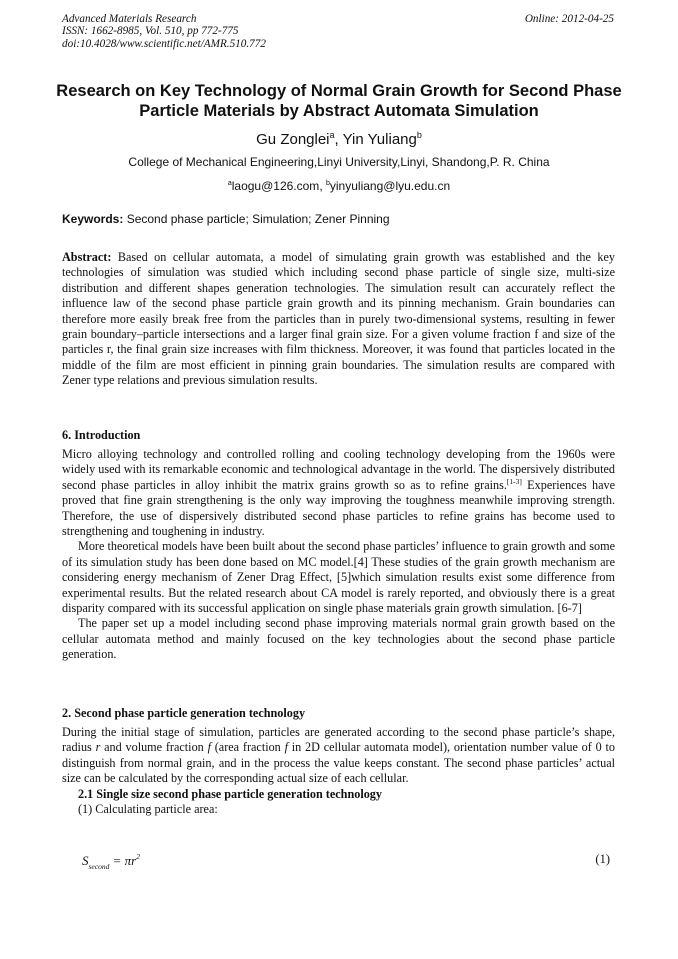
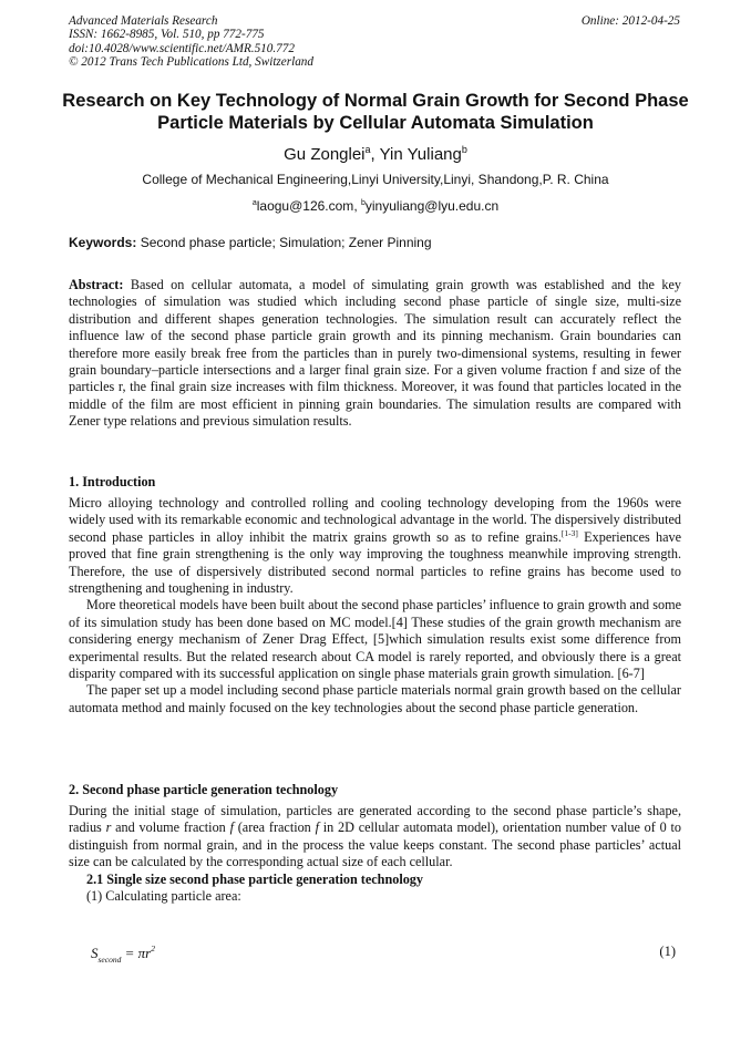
  Advanced Materials Research
  ISSN: 1662-8985, Vol. 510, pp 772-775
  doi:10.4028/www.scientific.net/AMR.510.772
+ © 2012 Trans Tech Publications Ltd, Switzerland
  Online: 2012-04-25
  Research on Key Technology of Normal Grain Growth for Second Phase
- Particle Materials by Abstract Automata Simulation
+ Particle Materials by Cellular Automata Simulation
  Gu Zongleia, Yin Yuliangb
  College of Mechanical Engineering,Linyi University,Linyi, Shandong,P. R. China
  laogu@126.com, yinyuliang@lyu.edu.cn
  Keywords: Second phase particle; Simulation; Zener Pinning
  Abstract: Based on cellular automata, a model of simulating grain growth was established and the key technologies of simulation was studied which including second phase particle of single size, multi-size distribution and different shapes generation technologies. The simulation result can accurately reflect the influence law of the second phase particle grain growth and its pinning mechanism. Grain boundaries can therefore more easily break free from the particles than in purely two-dimensional systems, resulting in fewer grain boundary–particle intersections and a larger final grain size. For a given volume fraction f and size of the particles r, the final grain size increases with film thickness. Moreover, it was found that particles located in the middle of the film are most efficient in pinning grain boundaries. The simulation results are compared with Zener type relations and previous simulation results.
- 6. Introduction
+ 1. Introduction
- Micro alloying technology and controlled rolling and cooling technology developing from the 1960s were widely used with its remarkable economic and technological advantage in the world. The dispersively distributed second phase particles in alloy inhibit the matrix grains growth so as to refine grains.[1-3] Experiences have proved that fine grain strengthening is the only way improving the toughness meanwhile improving strength. Therefore, the use of dispersively distributed second phase particles to refine grains has become used to strengthening and toughening in industry.
+ Micro alloying technology and controlled rolling and cooling technology developing from the 1960s were widely used with its remarkable economic and technological advantage in the world. The dispersively distributed second phase particles in alloy inhibit the matrix grains growth so as to refine grains.[1-3] Experiences have proved that fine grain strengthening is the only way improving the toughness meanwhile improving strength. Therefore, the use of dispersively distributed second normal particles to refine grains has become used to strengthening and toughening in industry.
  More theoretical models have been built about the second phase particles’ influence to grain growth and some of its simulation study has been done based on MC model.[4] These studies of the grain growth mechanism are considering energy mechanism of Zener Drag Effect, [5]which simulation results exist some difference from experimental results. But the related research about CA model is rarely reported, and obviously there is a great disparity compared with its successful application on single phase materials grain growth simulation. [6-7]
- The paper set up a model including second phase improving materials normal grain growth based on the cellular automata method and mainly focused on the key technologies about the second phase particle generation.
+ The paper set up a model including second phase particle materials normal grain growth based on the cellular automata method and mainly focused on the key technologies about the second phase particle generation.
  2. Second phase particle generation technology
  During the initial stage of simulation, particles are generated according to the second phase particle’s shape, radius r and volume fraction f (area fraction f in 2D cellular automata model), orientation number value of 0 to distinguish from normal grain, and in the process the value keeps constant. The second phase particles’ actual size can be calculated by the corresponding actual size of each cellular.
  2.1 Single size second phase particle generation technology
  (1) Calculating particle area:
  Ssecond = πr2
  (1)
